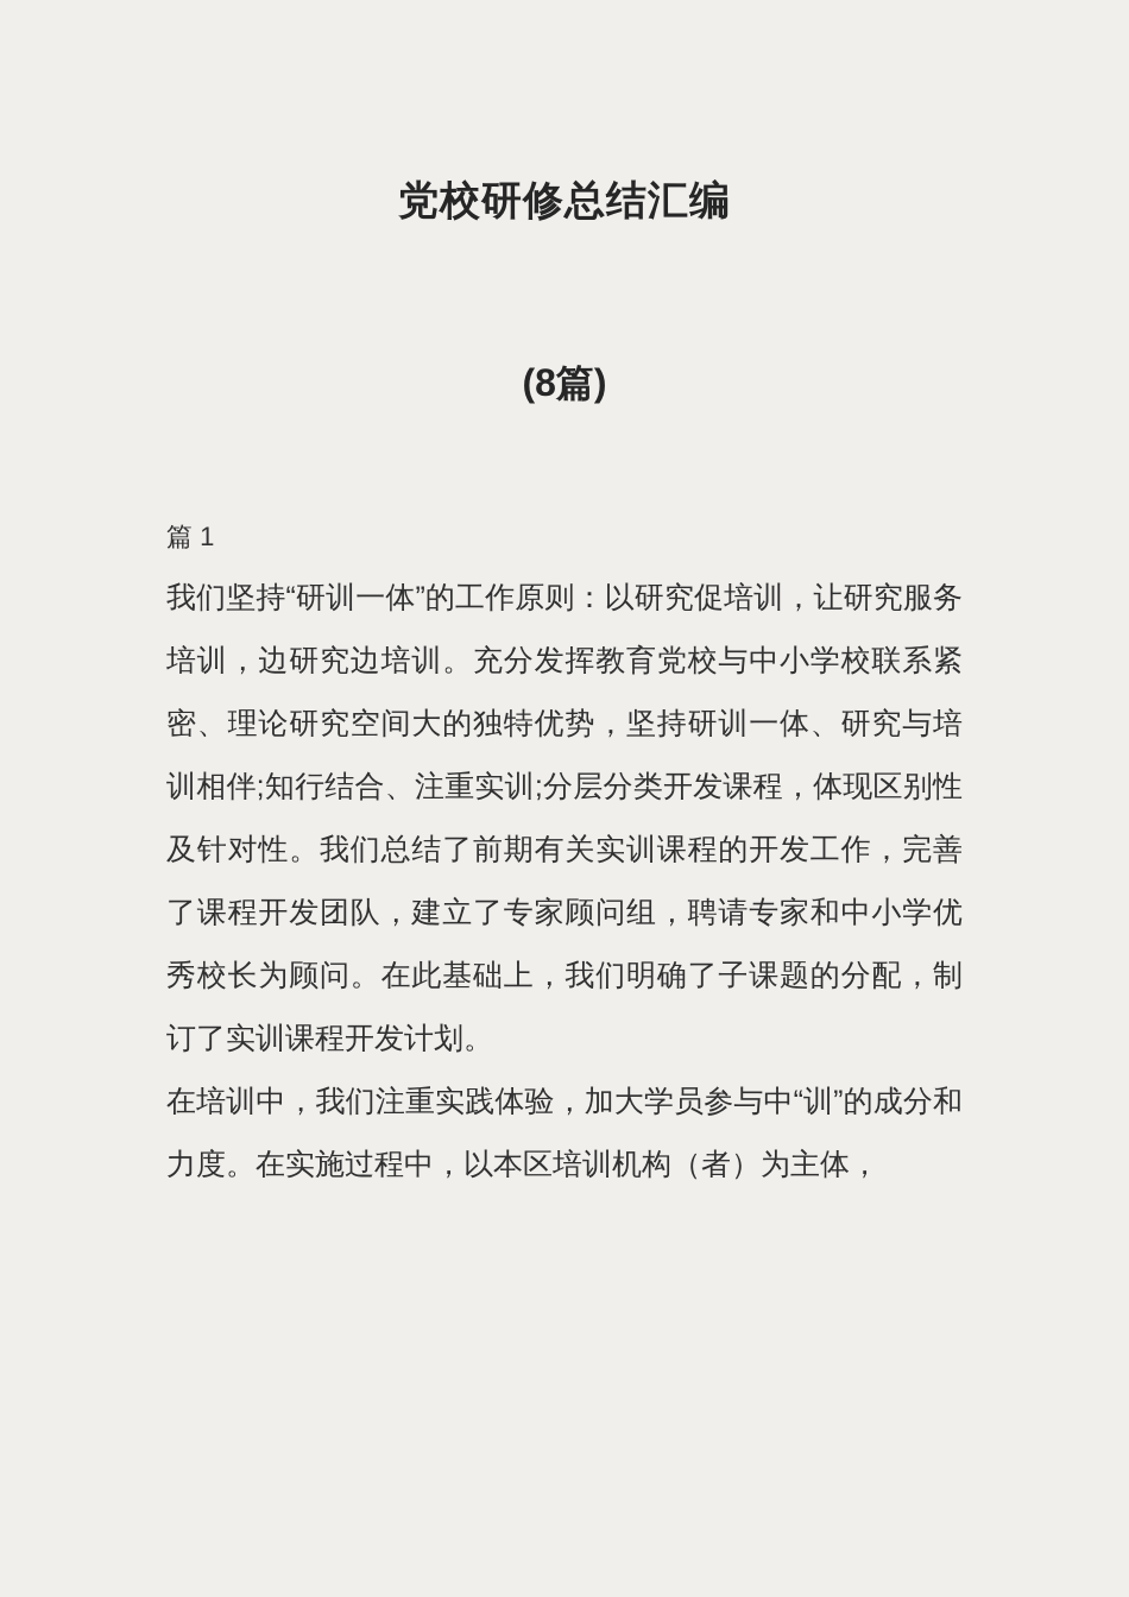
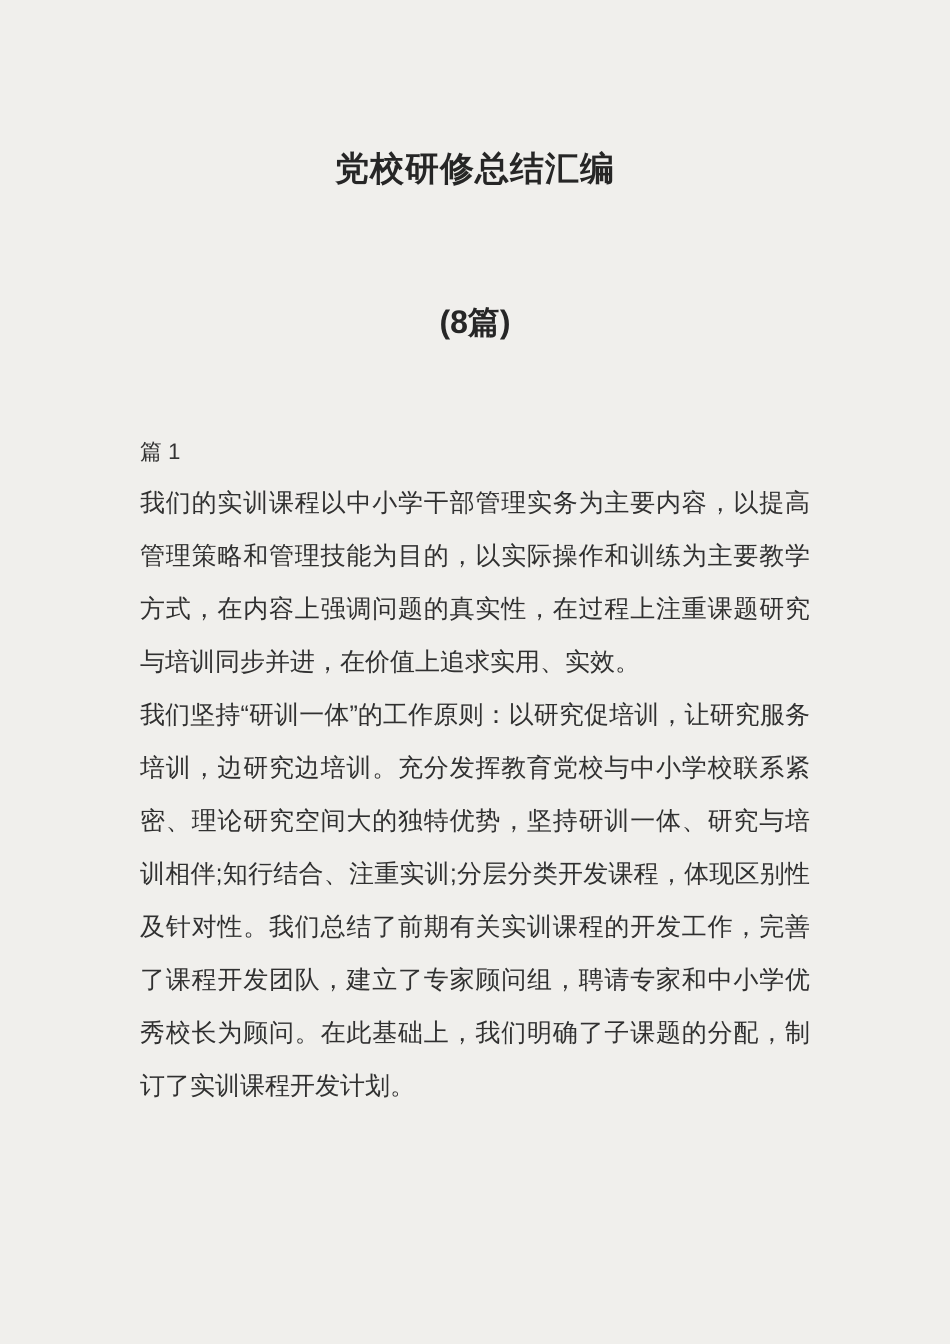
  党校研修总结汇编
  (8篇)
  篇 1
+ 我们的实训课程以中小学干部管理实务为主要内容，以提高管理策略和管理技能为目的，以实际操作和训练为主要教学方式，在内容上强调问题的真实性，在过程上注重课题研究与培训同步并进，在价值上追求实用、实效。
  我们坚持“研训一体”的工作原则：以研究促培训，让研究服务培训，边研究边培训。充分发挥教育党校与中小学校联系紧密、理论研究空间大的独特优势，坚持研训一体、研究与培训相伴;知行结合、注重实训;分层分类开发课程，体现区别性及针对性。我们总结了前期有关实训课程的开发工作，完善了课程开发团队，建立了专家顾问组，聘请专家和中小学优秀校长为顾问。在此基础上，我们明确了子课题的分配，制订了实训课程开发计划。
- 在培训中，我们注重实践体验，加大学员参与中“训”的成分和力度。在实施过程中，以本区培训机构（者）为主体，
